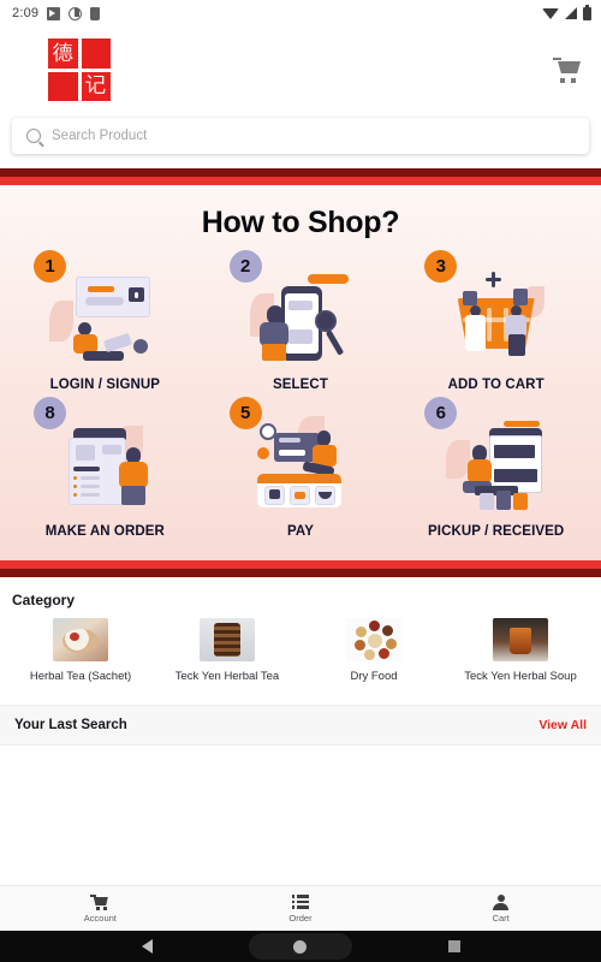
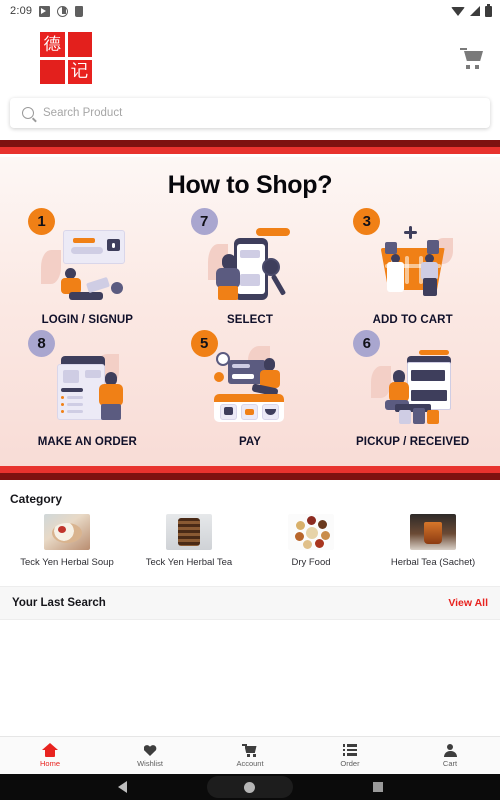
  2:09
  德
  记
  Search Product
  How to Shop?
  1
  LOGIN / SIGNUP
- 2
+ 7
  SELECT
  3
  ADD TO CART
  8
  MAKE AN ORDER
  5
  PAY
  6
  PICKUP / RECEIVED
  Category
- Herbal Tea (Sachet)
+ Teck Yen Herbal Soup
  Teck Yen Herbal Tea
  Dry Food
- Teck Yen Herbal Soup
+ Herbal Tea (Sachet)
  Your Last Search
  View All
+ Home
+ Wishlist
  Account
  Order
  Cart
